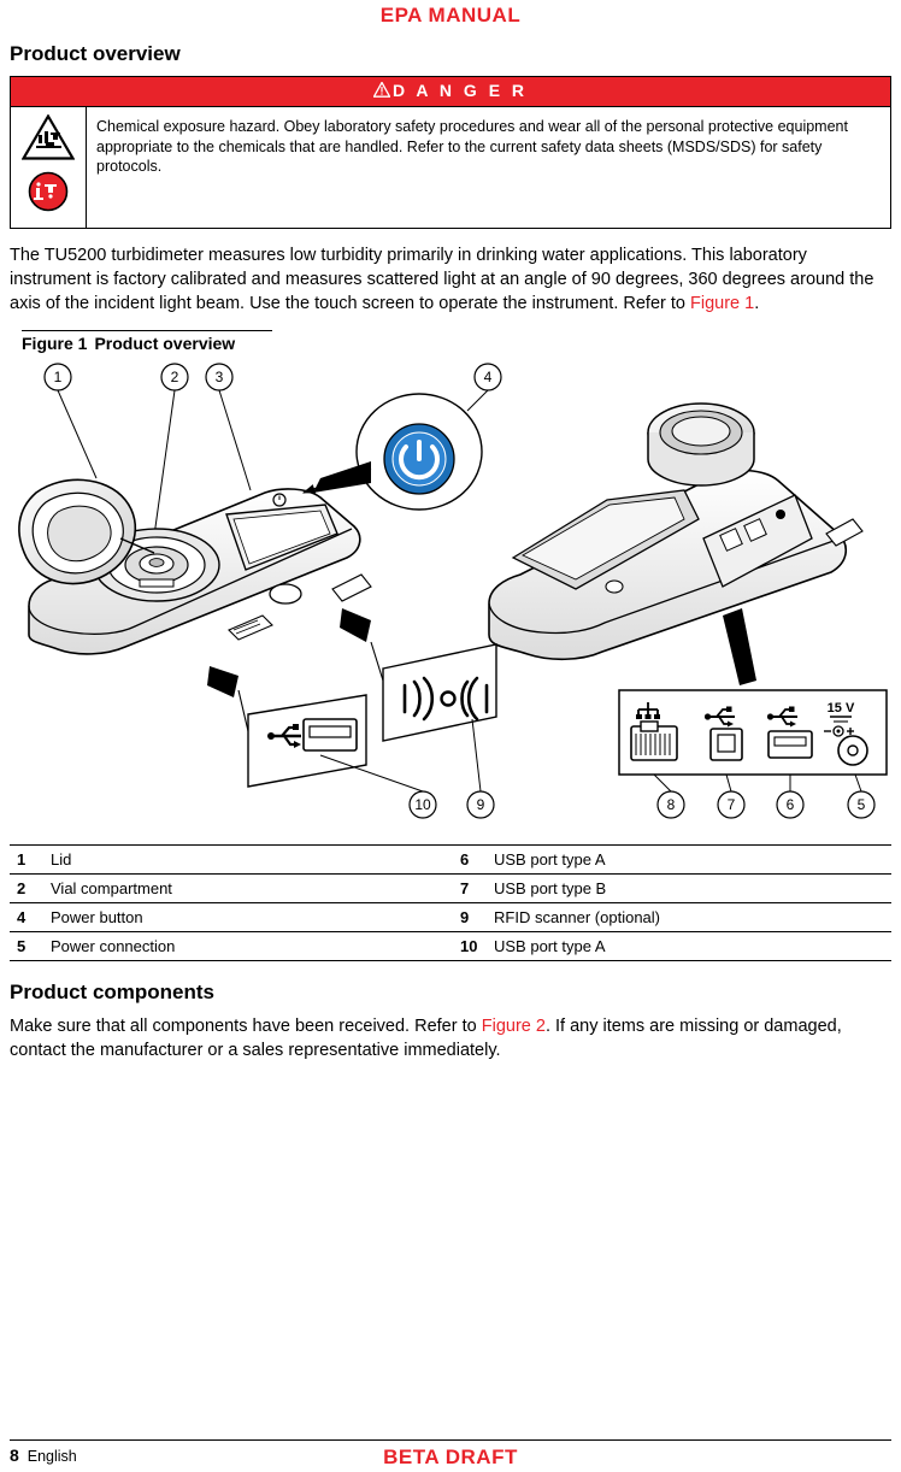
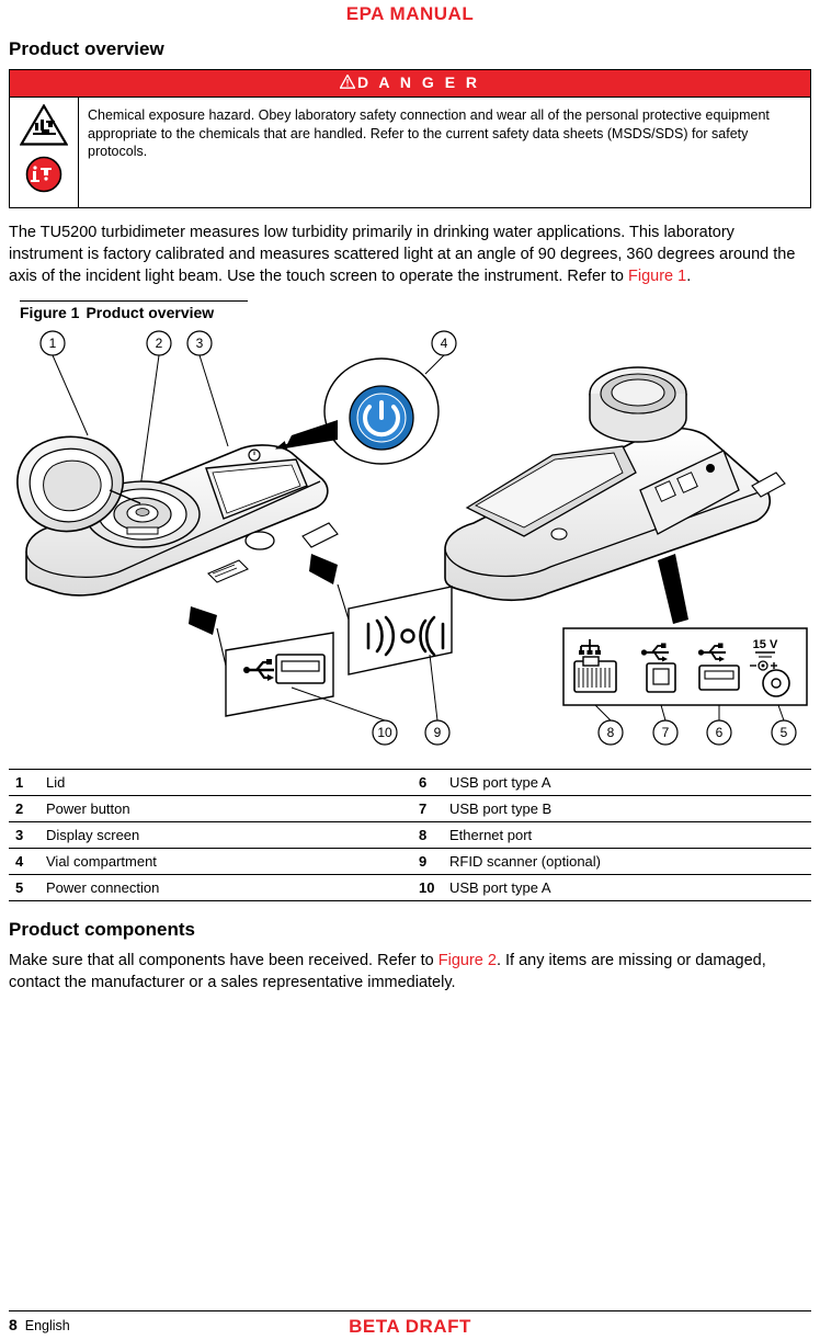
  EPA MANUAL
  Product overview
  D A N G E R
- Chemical exposure hazard. Obey laboratory safety procedures and wear all of the personal protective equipment appropriate to the chemicals that are handled. Refer to the current safety data sheets (MSDS/SDS) for safety protocols.
+ Chemical exposure hazard. Obey laboratory safety connection and wear all of the personal protective equipment appropriate to the chemicals that are handled. Refer to the current safety data sheets (MSDS/SDS) for safety protocols.
  The TU5200 turbidimeter measures low turbidity primarily in drinking water applications. This laboratory instrument is factory calibrated and measures scattered light at an angle of 90 degrees, 360 degrees around the axis of the incident light beam. Use the touch screen to operate the instrument. Refer to Figure 1.
  Figure 1 Product overview
  1
  2
  3
  4
  15 V
  10
  9
  8
  7
  6
  5
  1	Lid	6	USB port type A
- 2	Vial compartment	7	USB port type B
+ 2	Power button	7	USB port type B
+ 3	Display screen	8	Ethernet port
- 4	Power button	9	RFID scanner (optional)
+ 4	Vial compartment	9	RFID scanner (optional)
  5	Power connection	10	USB port type A
  Product components
  Make sure that all components have been received. Refer to Figure 2. If any items are missing or damaged, contact the manufacturer or a sales representative immediately.
  8 English
  BETA DRAFT
